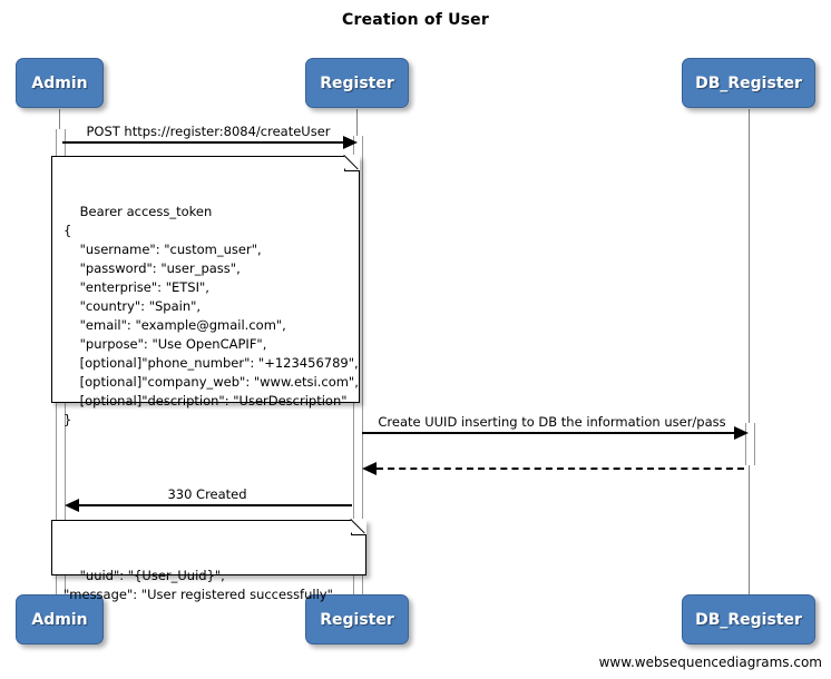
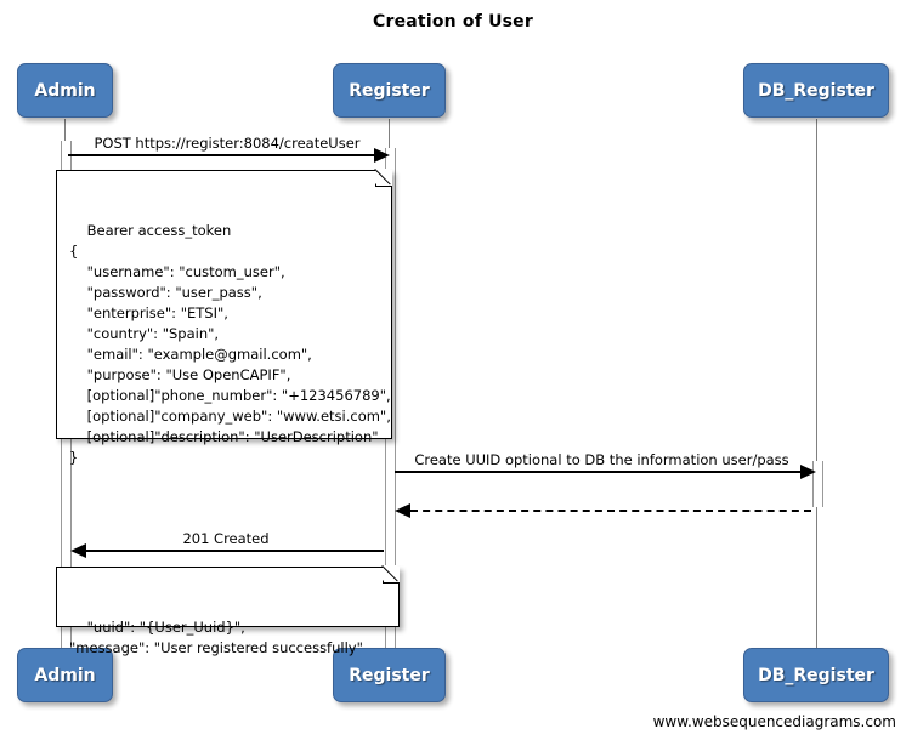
  Creation of User
  Admin
  Register
  DB_Register
  POST https://register:8084/createUser
  Bearer access_token
  {
  "username": "custom_user",
  "password": "user_pass",
  "enterprise": "ETSI",
  "country": "Spain",
  "email": "example@gmail.com",
  "purpose": "Use OpenCAPIF",
  [optional]"phone_number": "+123456789",
  [optional]"company_web": "www.etsi.com",
  [optional]"description": "UserDescription"
  }
- Create UUID inserting to DB the information user/pass
+ Create UUID optional to DB the information user/pass
- 330 Created
+ 201 Created
  "uuid": "{User_Uuid}",
  "message": "User registered successfully"
  Admin
  Register
  DB_Register
  www.websequencediagrams.com
